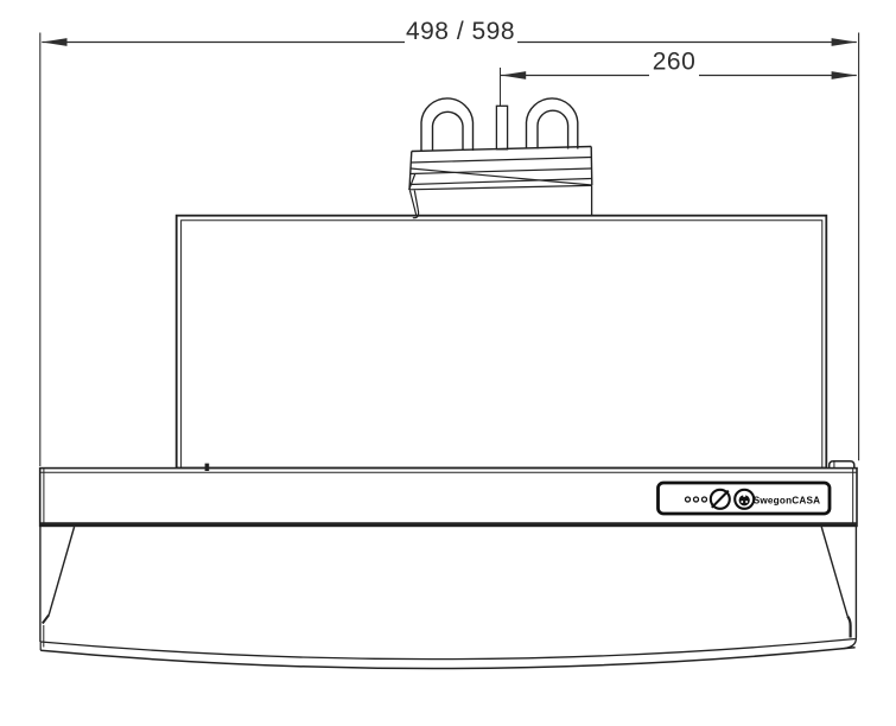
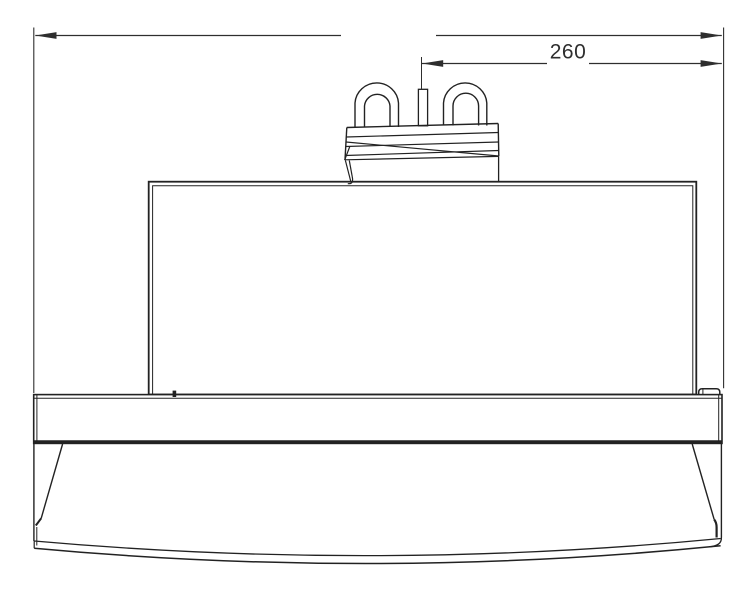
- SwegonCASA
- 498 / 598
  260
